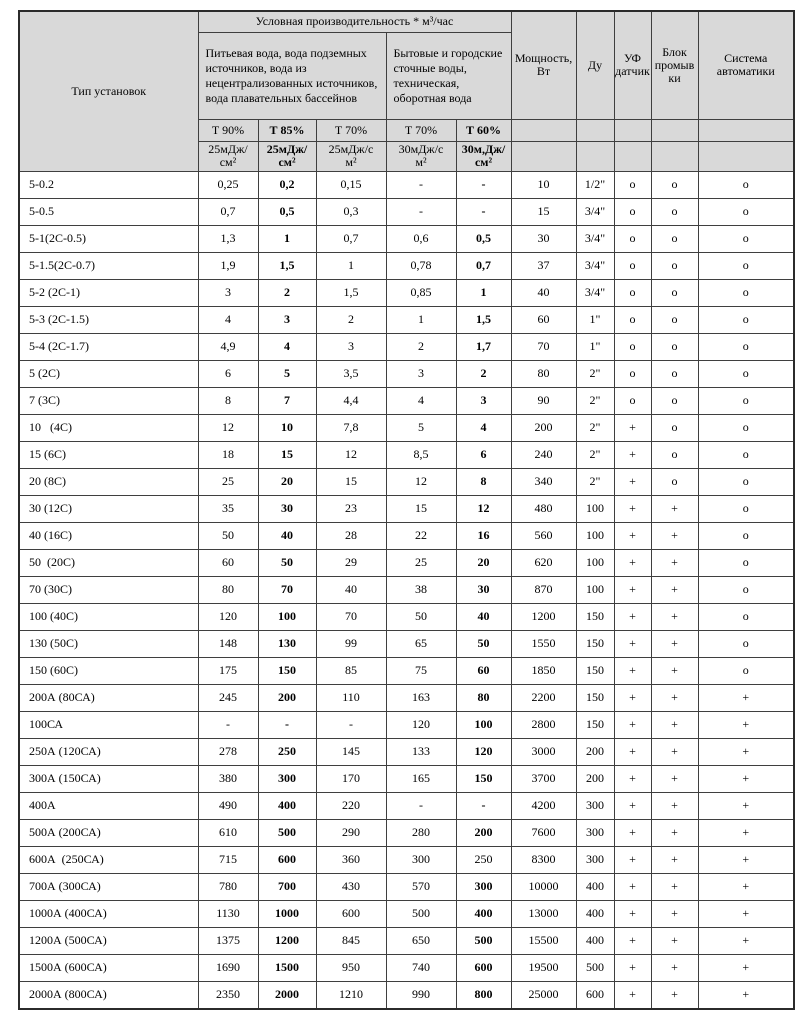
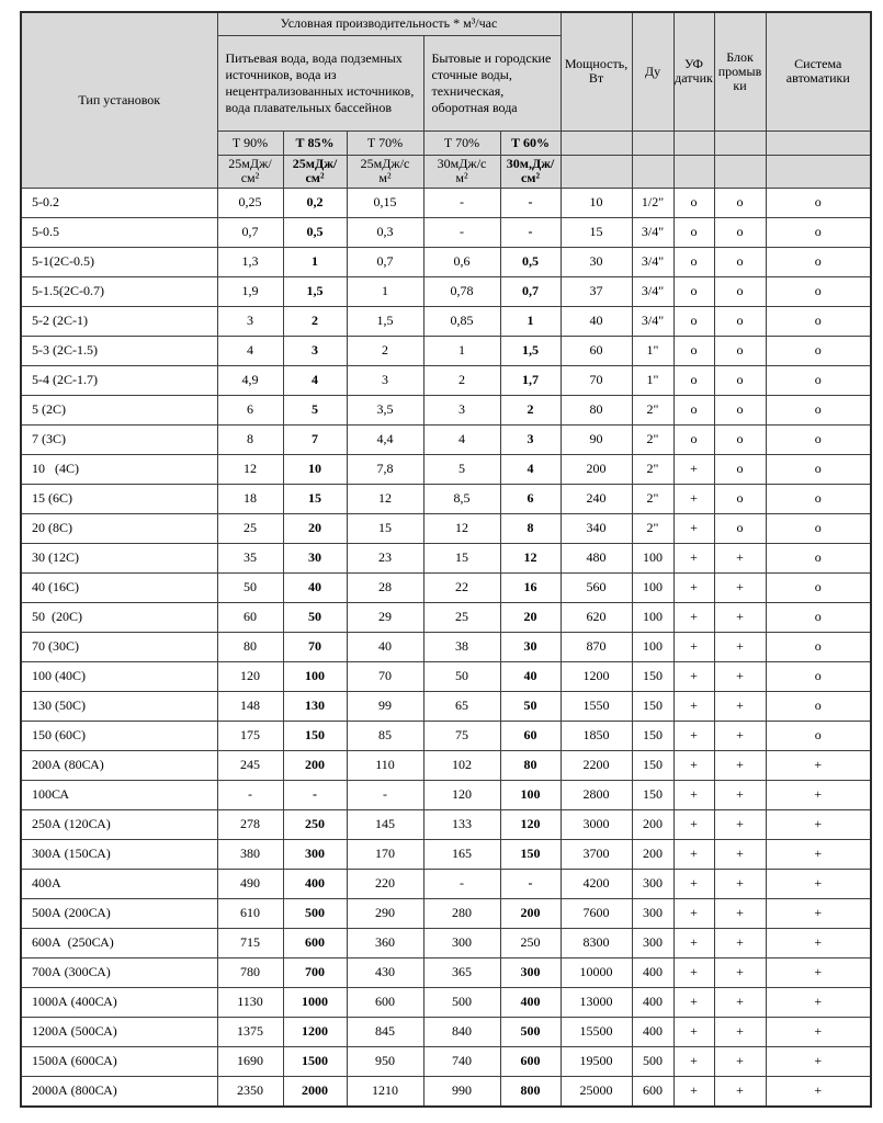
  Тип установок	Условная производительность * м³/час	Мощность, Вт	Ду	УФ датчик	Блок промыв ки	Система автоматики
  Питьевая вода, вода подземных источников, вода из нецентрализованных источников, вода плавательных бассейнов	Бытовые и городские сточные воды, техническая, оборотная вода
  Т 90%	Т 85%	Т 70%	Т 70%	Т 60%
  25мДж/ см²	25мДж/ см²	25мДж/с м²	30мДж/с м²	30м,Дж/ см²
  5-0.2	0,25	0,2	0,15	-	-	10	1/2"	о	о	о
  5-0.5	0,7	0,5	0,3	-	-	15	3/4"	о	о	о
  5-1(2С-0.5)	1,3	1	0,7	0,6	0,5	30	3/4"	о	о	о
  5-1.5(2С-0.7)	1,9	1,5	1	0,78	0,7	37	3/4"	о	о	о
  5-2 (2С-1)	3	2	1,5	0,85	1	40	3/4"	о	о	о
  5-3 (2С-1.5)	4	3	2	1	1,5	60	1"	о	о	о
  5-4 (2С-1.7)	4,9	4	3	2	1,7	70	1"	о	о	о
  5 (2С)	6	5	3,5	3	2	80	2"	о	о	о
  7 (3С)	8	7	4,4	4	3	90	2"	о	о	о
  10 (4С)	12	10	7,8	5	4	200	2"	+	о	о
  15 (6С)	18	15	12	8,5	6	240	2"	+	о	о
  20 (8С)	25	20	15	12	8	340	2"	+	о	о
  30 (12С)	35	30	23	15	12	480	100	+	+	о
  40 (16С)	50	40	28	22	16	560	100	+	+	о
  50 (20С)	60	50	29	25	20	620	100	+	+	о
  70 (30С)	80	70	40	38	30	870	100	+	+	о
  100 (40С)	120	100	70	50	40	1200	150	+	+	о
  130 (50С)	148	130	99	65	50	1550	150	+	+	о
  150 (60С)	175	150	85	75	60	1850	150	+	+	о
- 200А (80СА)	245	200	110	163	80	2200	150	+	+	+
+ 200А (80СА)	245	200	110	102	80	2200	150	+	+	+
  100СА	-	-	-	120	100	2800	150	+	+	+
  250А (120СА)	278	250	145	133	120	3000	200	+	+	+
  300А (150СА)	380	300	170	165	150	3700	200	+	+	+
  400А	490	400	220	-	-	4200	300	+	+	+
  500А (200СА)	610	500	290	280	200	7600	300	+	+	+
  600А (250СА)	715	600	360	300	250	8300	300	+	+	+
- 700А (300СА)	780	700	430	570	300	10000	400	+	+	+
+ 700А (300СА)	780	700	430	365	300	10000	400	+	+	+
  1000А (400СА)	1130	1000	600	500	400	13000	400	+	+	+
- 1200А (500СА)	1375	1200	845	650	500	15500	400	+	+	+
+ 1200А (500СА)	1375	1200	845	840	500	15500	400	+	+	+
  1500А (600СА)	1690	1500	950	740	600	19500	500	+	+	+
  2000А (800СА)	2350	2000	1210	990	800	25000	600	+	+	+
